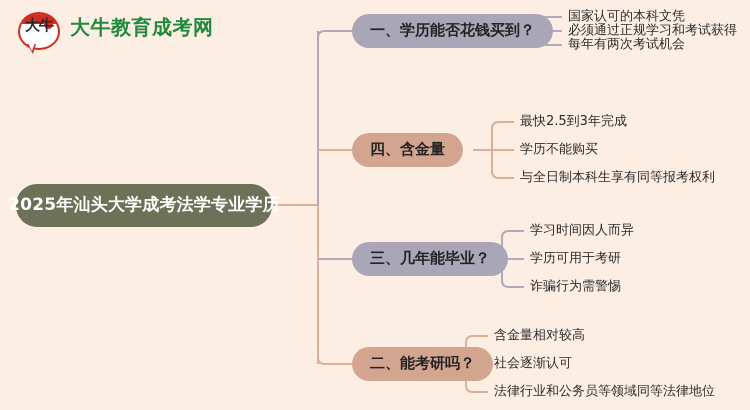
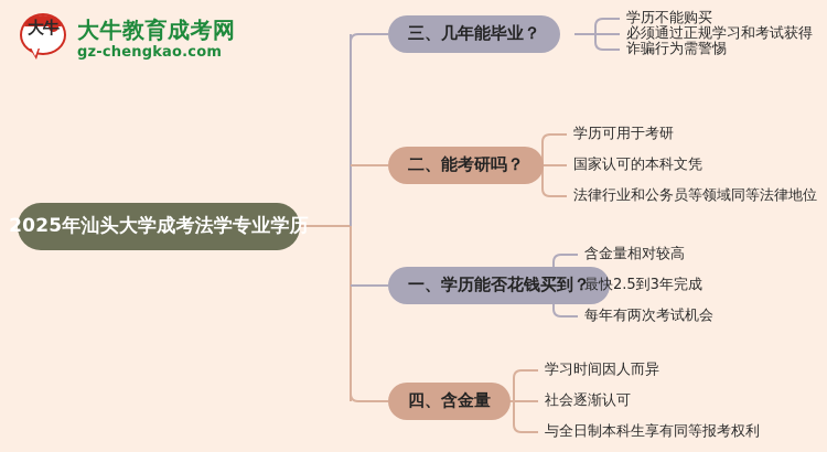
  大牛
  大牛教育成考网
+ gz-chengkao.com
  2025年汕头大学成考法学专业学历
- 一、学历能否花钱买到？
+ 三、几年能毕业？
- 国家认可的本科文凭
+ 学历不能购买
  必须通过正规学习和考试获得
- 每年有两次考试机会
+ 诈骗行为需警惕
- 四、含金量
+ 二、能考研吗？
- 最快2.5到3年完成
+ 学历可用于考研
- 学历不能购买
+ 国家认可的本科文凭
- 与全日制本科生享有同等报考权利
+ 法律行业和公务员等领域同等法律地位
- 三、几年能毕业？
+ 一、学历能否花钱买到？
- 学习时间因人而异
+ 含金量相对较高
- 学历可用于考研
+ 最快2.5到3年完成
- 诈骗行为需警惕
+ 每年有两次考试机会
- 二、能考研吗？
+ 四、含金量
- 含金量相对较高
+ 学习时间因人而异
  社会逐渐认可
- 法律行业和公务员等领域同等法律地位
+ 与全日制本科生享有同等报考权利
